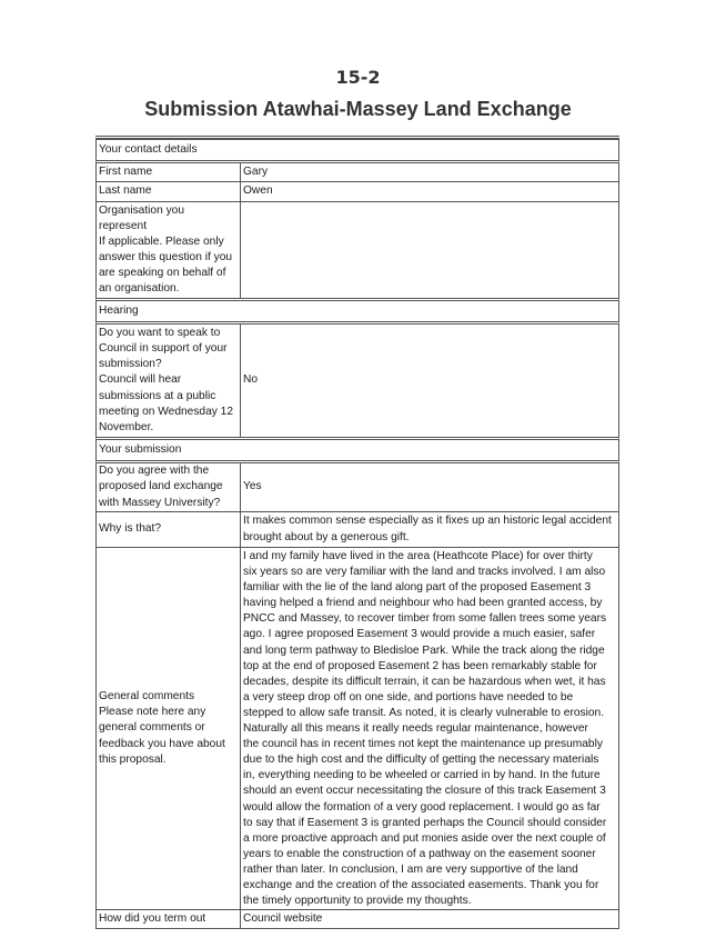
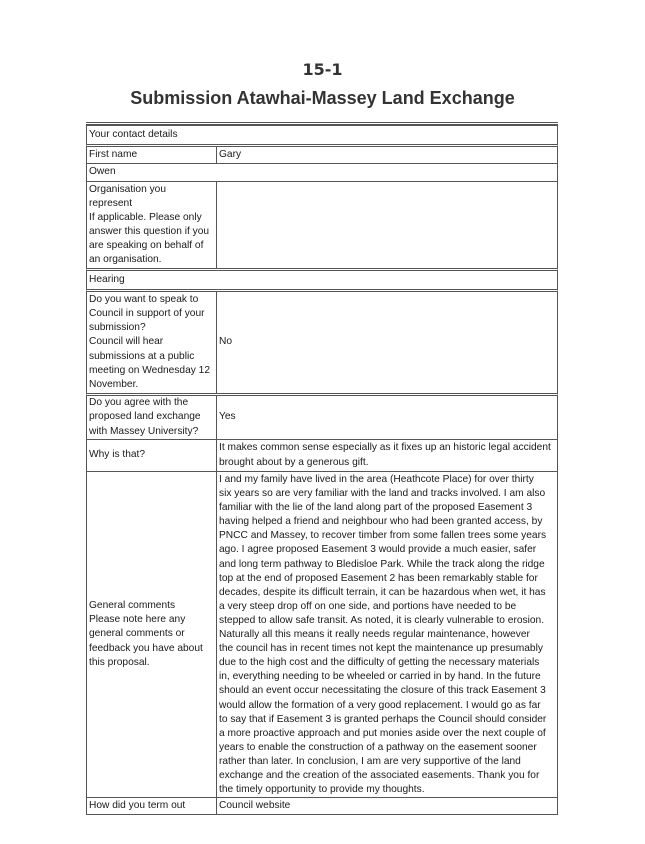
- 15-2
+ 15-1
  Submission Atawhai-Massey Land Exchange
  Your contact details
  First name
  Gary
- Last name
  Owen
  Organisation you
  represent
  If applicable. Please only
  answer this question if you
  are speaking on behalf of
  an organisation.
  Hearing
  Do you want to speak to
  Council in support of your
  submission?
  Council will hear
  submissions at a public
  meeting on Wednesday 12
  November.
  No
- Your submission
  Do you agree with the
  proposed land exchange
  with Massey University?
  Yes
  Why is that?
  It makes common sense especially as it fixes up an historic legal accident
  brought about by a generous gift.
  General comments
  Please note here any
  general comments or
  feedback you have about
  this proposal.
  I and my family have lived in the area (Heathcote Place) for over thirty
  six years so are very familiar with the land and tracks involved. I am also
  familiar with the lie of the land along part of the proposed Easement 3
  having helped a friend and neighbour who had been granted access, by
  PNCC and Massey, to recover timber from some fallen trees some years
  ago. I agree proposed Easement 3 would provide a much easier, safer
  and long term pathway to Bledisloe Park. While the track along the ridge
  top at the end of proposed Easement 2 has been remarkably stable for
  decades, despite its difficult terrain, it can be hazardous when wet, it has
  a very steep drop off on one side, and portions have needed to be
  stepped to allow safe transit. As noted, it is clearly vulnerable to erosion.
  Naturally all this means it really needs regular maintenance, however
  the council has in recent times not kept the maintenance up presumably
  due to the high cost and the difficulty of getting the necessary materials
  in, everything needing to be wheeled or carried in by hand. In the future
  should an event occur necessitating the closure of this track Easement 3
  would allow the formation of a very good replacement. I would go as far
  to say that if Easement 3 is granted perhaps the Council should consider
  a more proactive approach and put monies aside over the next couple of
  years to enable the construction of a pathway on the easement sooner
  rather than later. In conclusion, I am are very supportive of the land
  exchange and the creation of the associated easements. Thank you for
  the timely opportunity to provide my thoughts.
  How did you term out
  Council website
